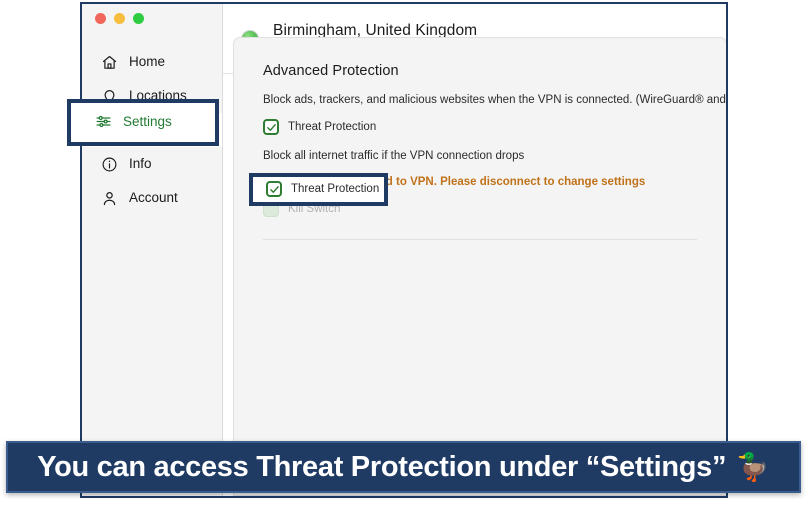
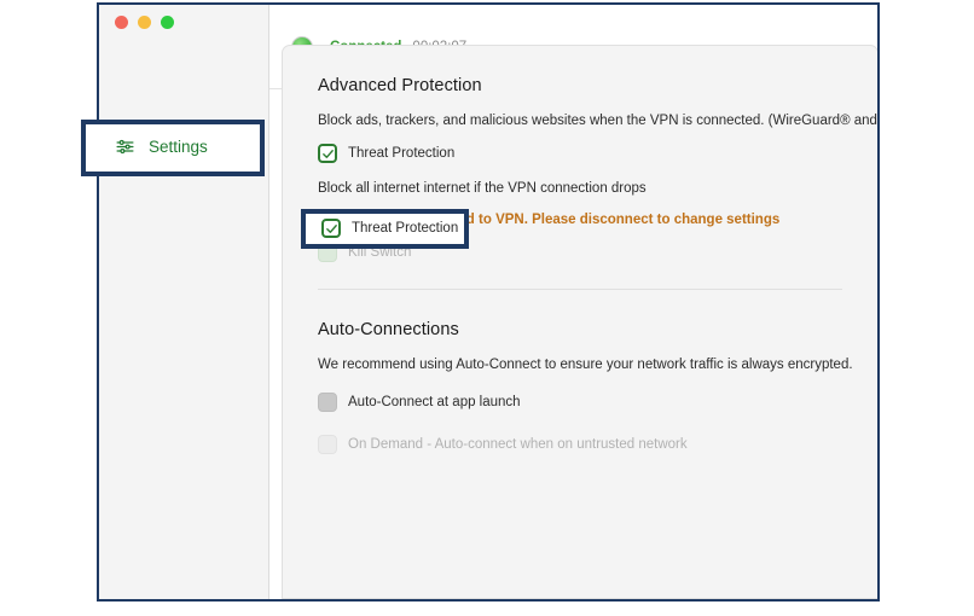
- Home
- Locations
- Info
- Account
- Birmingham, United Kingdom
  Advanced Protection
  Block ads, trackers, and malicious websites when the VPN is connected. (WireGuard® and
  Threat Protection
- Block all internet traffic if the VPN connection drops
+ Block all internet internet if the VPN connection drops
  Kill Switch
+ Auto-Connections
+ We recommend using Auto-Connect to ensure your network traffic is always encrypted.
+ Auto-Connect at app launch
+ On Demand - Auto-connect when on untrusted network
  Settings
  Threat Protection
- You can access Threat Protection under “Settings”
- 🦆
